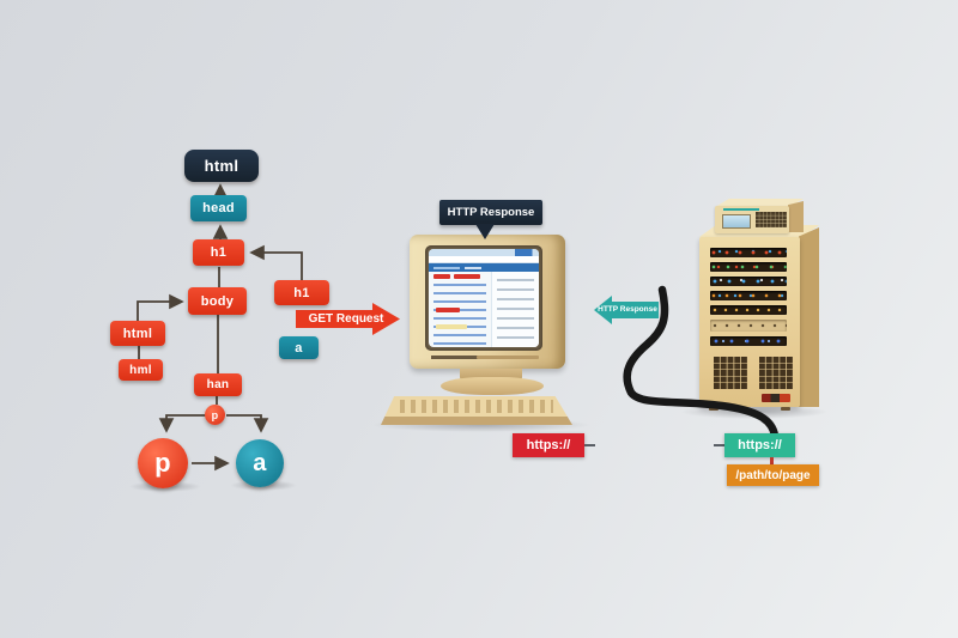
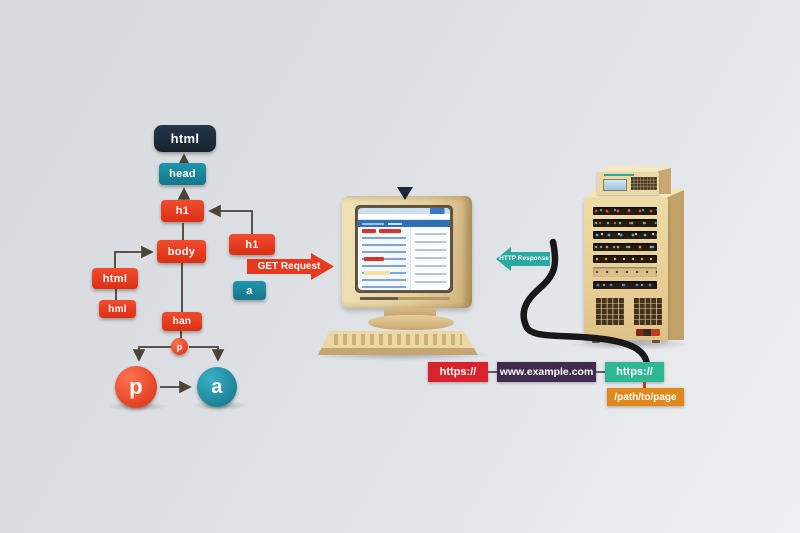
  GET Request
- HTTP Response
  html
  head
  h1
  body
  h1
  a
  html
  hml
  han
  p
  p
  a
  https://
+ www.example.com
  https://
  /path/to/page
